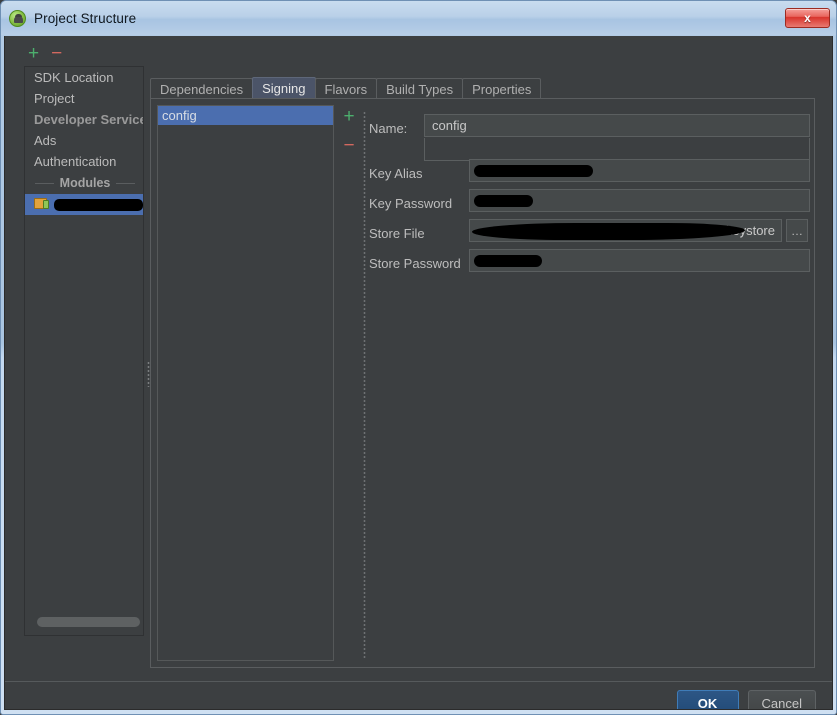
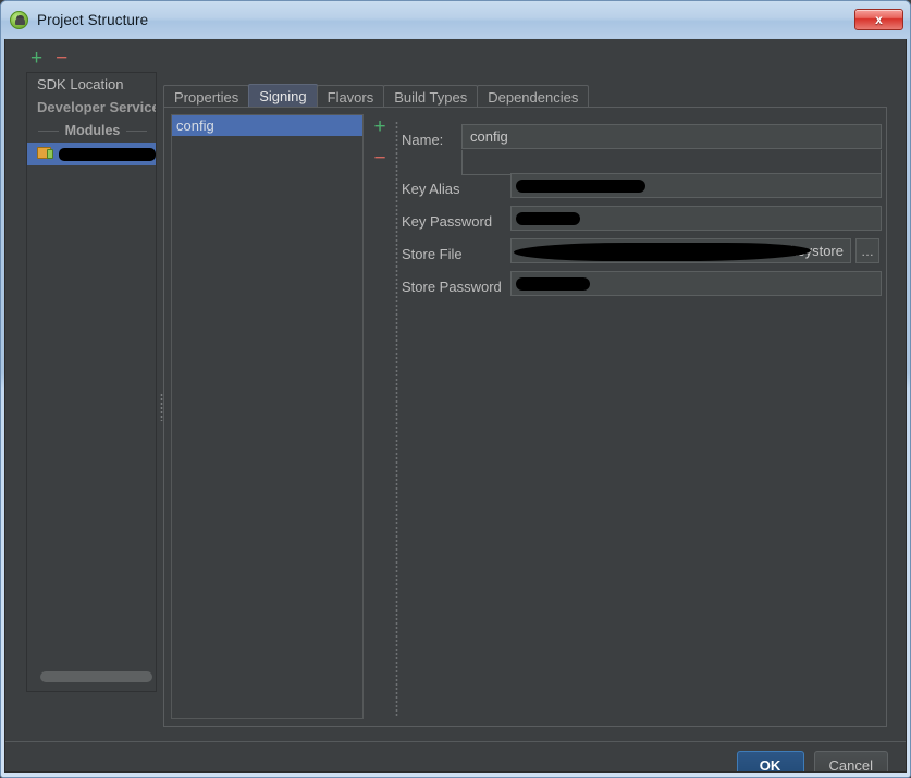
  Project Structure
  x
  +
  −
  SDK Location
- Project
  Developer Servic
- Ads
- Authentication
  Modules
- Dependencies
+ Properties
  Signing
  Flavors
  Build Types
- Properties
+ Dependencies
  config
  +
  −
  Name:
  config
  Key Alias
  Key Password
  Store File
  …
  Store Password
  OK
  Cancel
